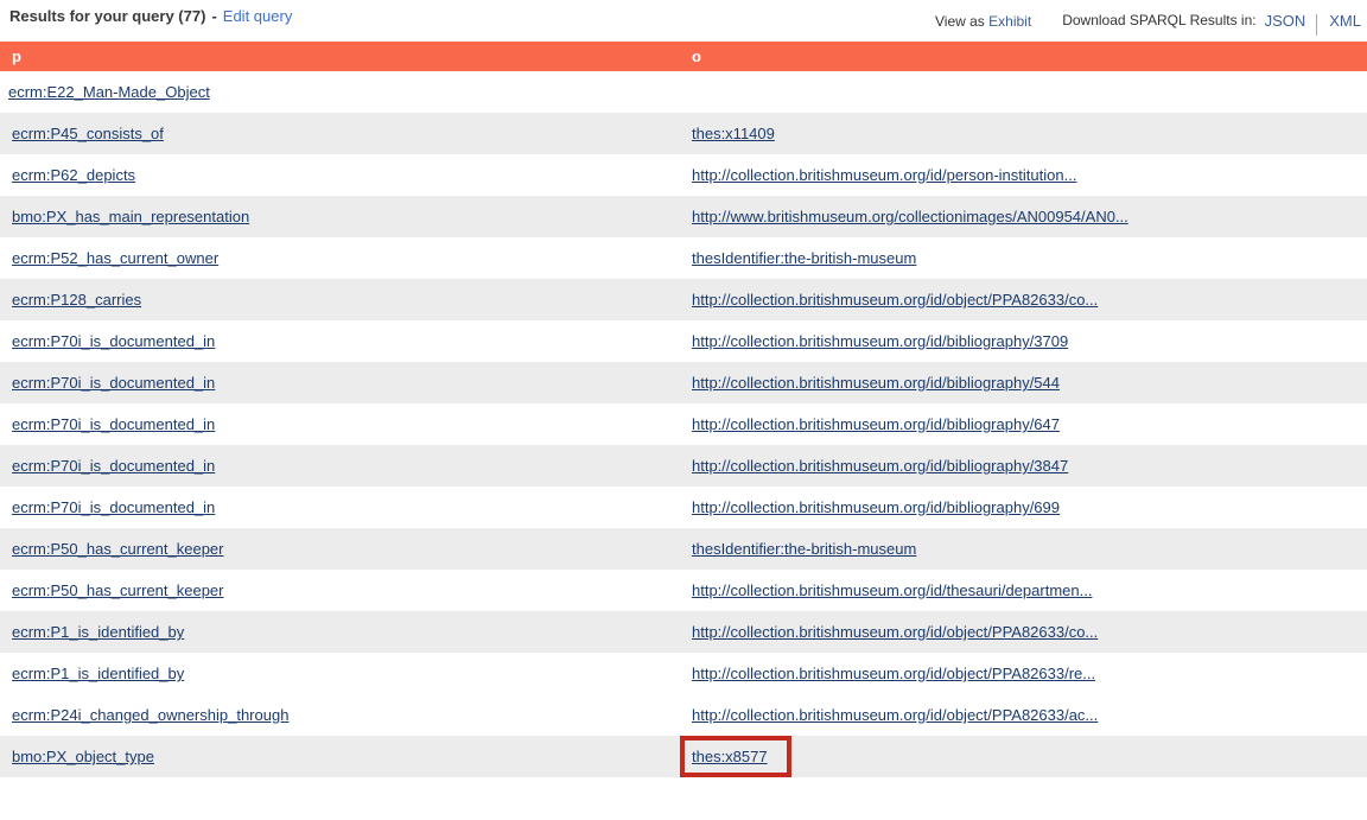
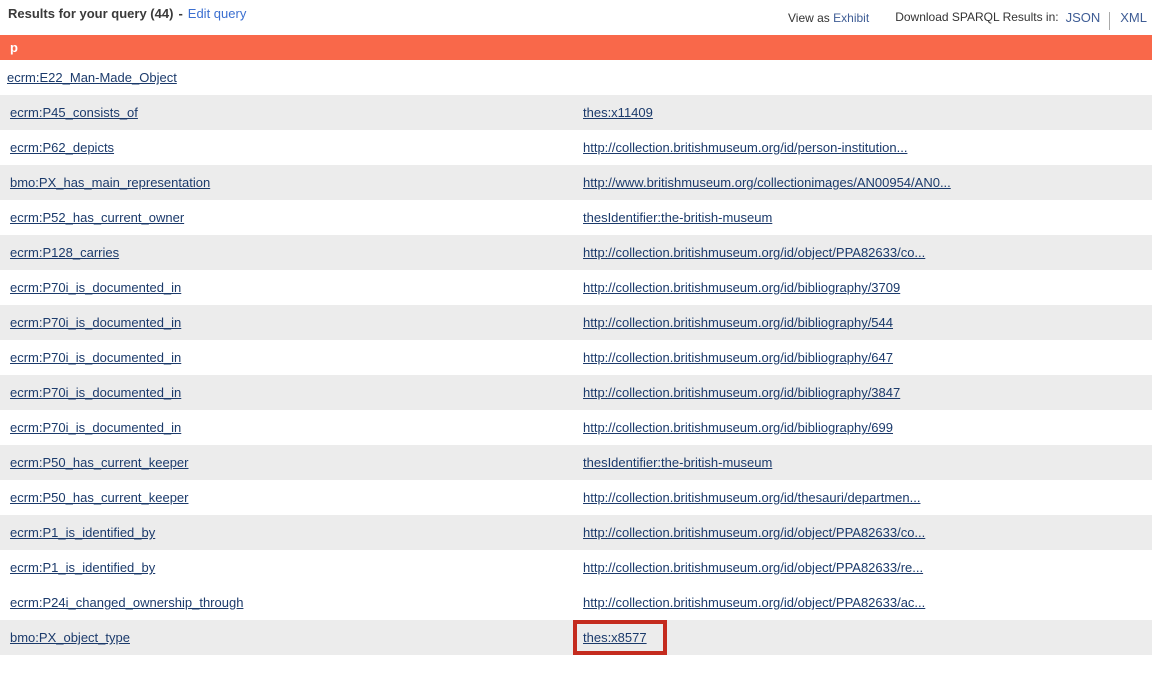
- Results for your query (77) - Edit query
+ Results for your query (44) - Edit query
  View as Exhibit
  Download SPARQL Results in: JSON XML
  p
- o
  ecrm:E22_Man-Made_Object
  ecrm:P45_consists_of
  thes:x11409
  ecrm:P62_depicts
  http://collection.britishmuseum.org/id/person-institution...
  bmo:PX_has_main_representation
  http://www.britishmuseum.org/collectionimages/AN00954/AN0...
  ecrm:P52_has_current_owner
  thesIdentifier:the-british-museum
  ecrm:P128_carries
  http://collection.britishmuseum.org/id/object/PPA82633/co...
  ecrm:P70i_is_documented_in
  http://collection.britishmuseum.org/id/bibliography/3709
  ecrm:P70i_is_documented_in
  http://collection.britishmuseum.org/id/bibliography/544
  ecrm:P70i_is_documented_in
  http://collection.britishmuseum.org/id/bibliography/647
  ecrm:P70i_is_documented_in
  http://collection.britishmuseum.org/id/bibliography/3847
  ecrm:P70i_is_documented_in
  http://collection.britishmuseum.org/id/bibliography/699
  ecrm:P50_has_current_keeper
  thesIdentifier:the-british-museum
  ecrm:P50_has_current_keeper
  http://collection.britishmuseum.org/id/thesauri/departmen...
  ecrm:P1_is_identified_by
  http://collection.britishmuseum.org/id/object/PPA82633/co...
  ecrm:P1_is_identified_by
  http://collection.britishmuseum.org/id/object/PPA82633/re...
  ecrm:P24i_changed_ownership_through
  http://collection.britishmuseum.org/id/object/PPA82633/ac...
  bmo:PX_object_type
  thes:x8577
